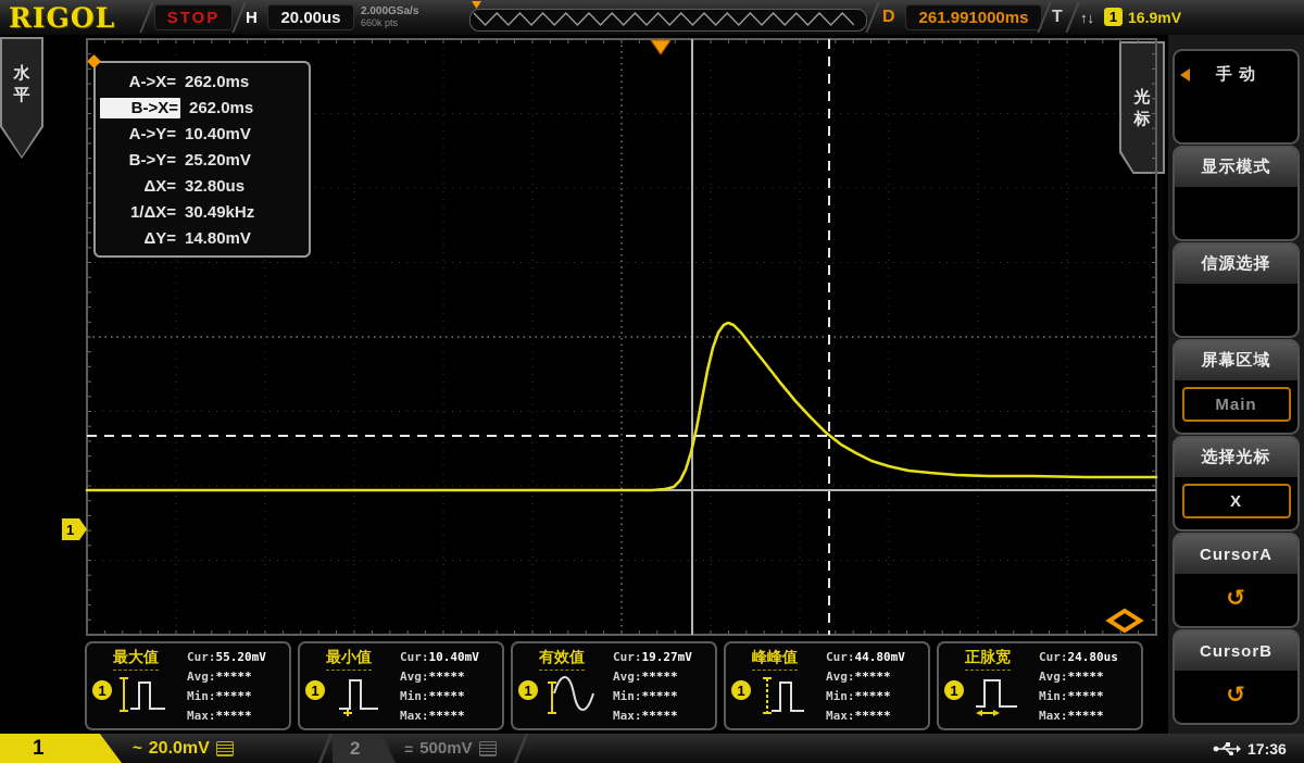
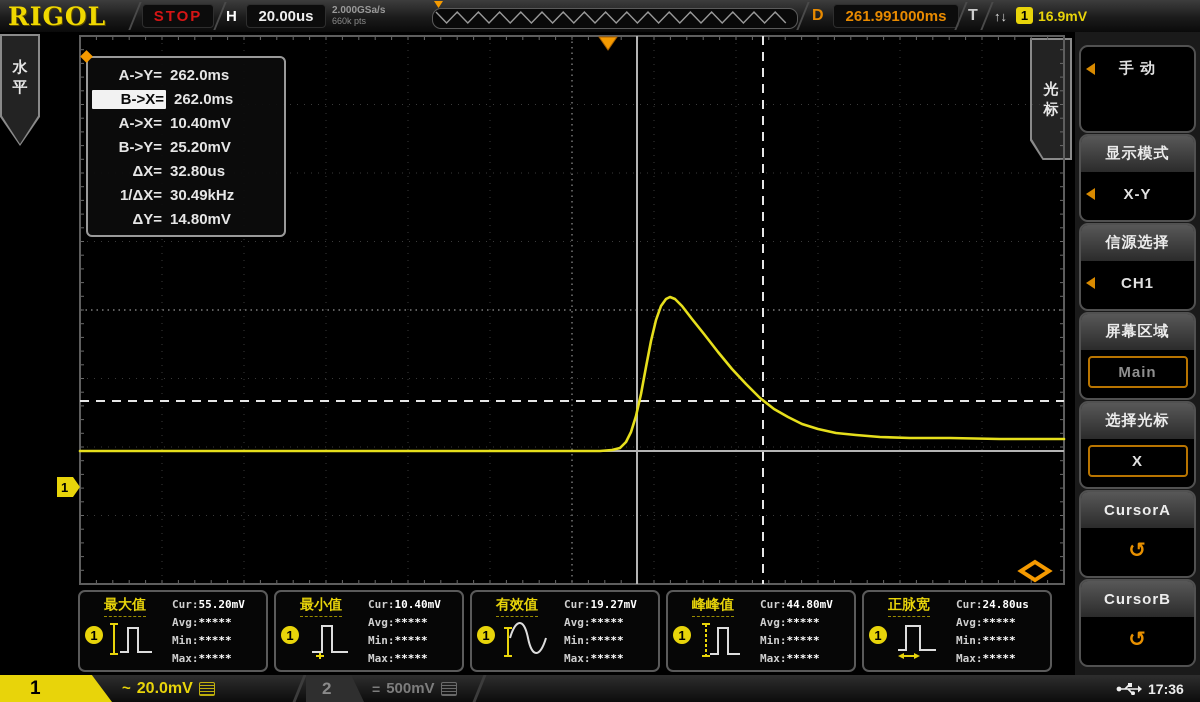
  RIGOL
  STOP
  H
  20.00us
  2.000GSa/s
  660k pts
  D
  261.991000ms
  T
  ↑↓
  1
  16.9mV
  水
  平
  光
  标
  1
- A->X=
+ A->Y=
  262.0ms
  B->X=
  262.0ms
- A->Y=
+ A->X=
  10.40mV
  B->Y=
  25.20mV
  ΔX=
  32.80us
  1/ΔX=
  30.49kHz
  ΔY=
  14.80mV
  手 动
  显示模式
+ X-Y
  信源选择
+ CH1
  屏幕区域
  Main
  选择光标
  X
  CursorA
  ↺
  CursorB
  ↺
  最大值
  1
  Cur:55.20mV
  Avg:*****
  Min:*****
  Max:*****
  最小值
  1
  Cur:10.40mV
  Avg:*****
  Min:*****
  Max:*****
  有效值
  1
  Cur:19.27mV
  Avg:*****
  Min:*****
  Max:*****
  峰峰值
  1
  Cur:44.80mV
  Avg:*****
  Min:*****
  Max:*****
  正脉宽
  1
  Cur:24.80us
  Avg:*****
  Min:*****
  Max:*****
  1
  ~
  20.0mV
  2
  =
  500mV
  17:36
